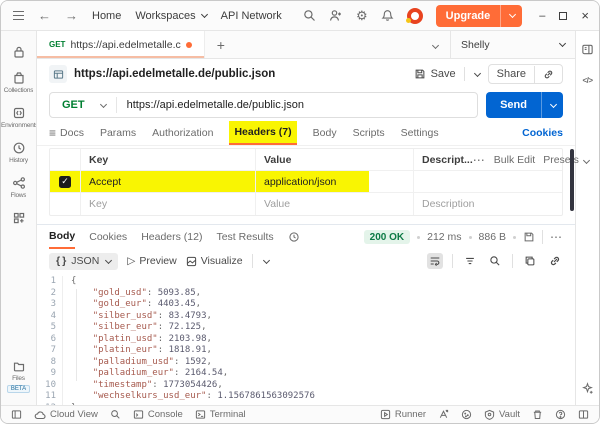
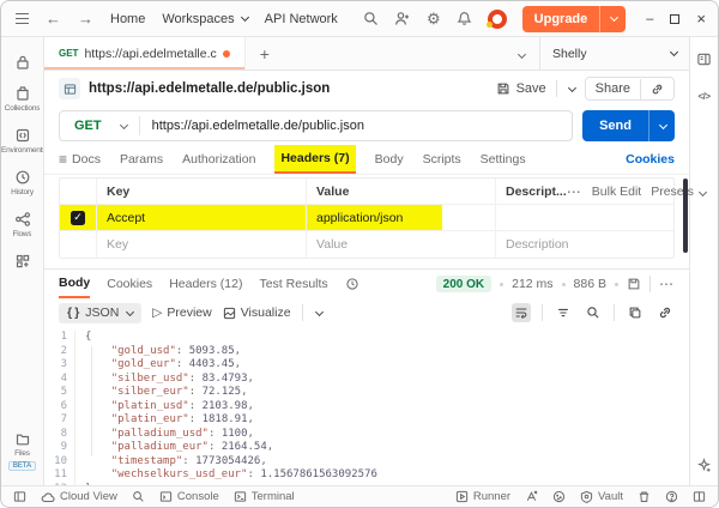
  ←
  →
  Home
  Workspaces
  API Network
  ⚙
  Upgrade
  –
  ×
  GET
  https://api.edelmetalle.c
  +
  Shelly
  https://api.edelmetalle.de/public.json
  Save
  Share
  GET
  https://api.edelmetalle.de/public.json
  Send
  ≡
  Docs
  Params
  Authorization
  Headers (7)
  Body
  Scripts
  Settings
  Cookies
  Key
  Value
  Descript...
  ⋯
  Bulk Edit
  Preses
  ✓
  Accept
  application/json
  Key
  Value
  Description
  Body
  Cookies
  Headers (12)
  Test Results
  200 OK
  212 ms
  886 B
  ⋯
  { }
  JSON
  ▷
  Preview
  Visualize
  1
  2
  3
  4
  5
  6
  7
  8
  9
  10
  11
  {
  "gold_usd": 5093.85,
  "gold_eur": 4403.45,
  "silber_usd": 83.4793,
  "silber_eur": 72.125,
  "platin_usd": 2103.98,
  "platin_eur": 1818.91,
- "palladium_usd": 1592,
+ "palladium_usd": 1100,
  "palladium_eur": 2164.54,
  "timestamp": 1773054426,
  "wechselkurs_usd_eur": 1.1567861563092576
  </>
  Cloud View
  Console
  Terminal
  Runner
  Vault
